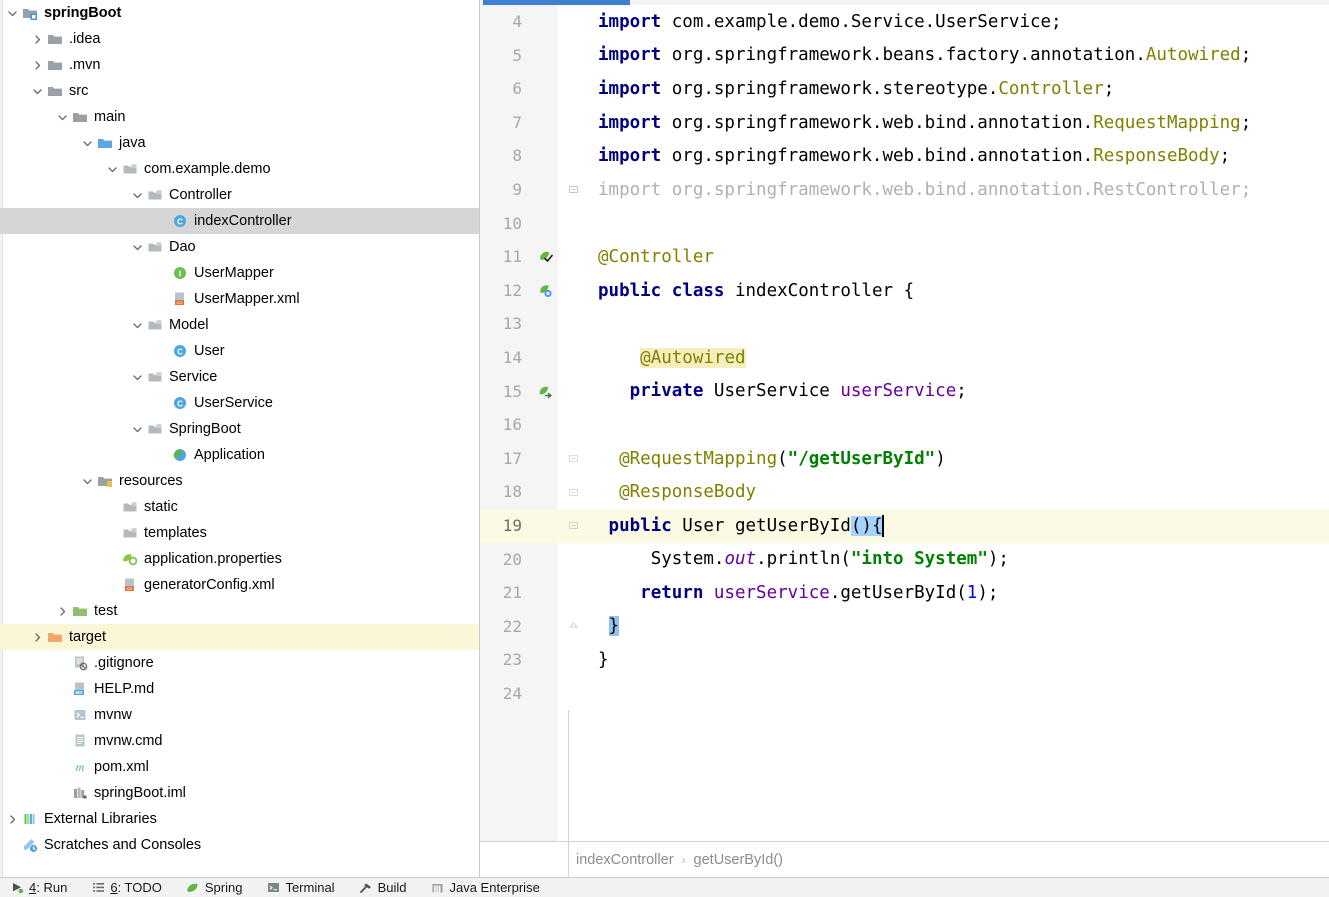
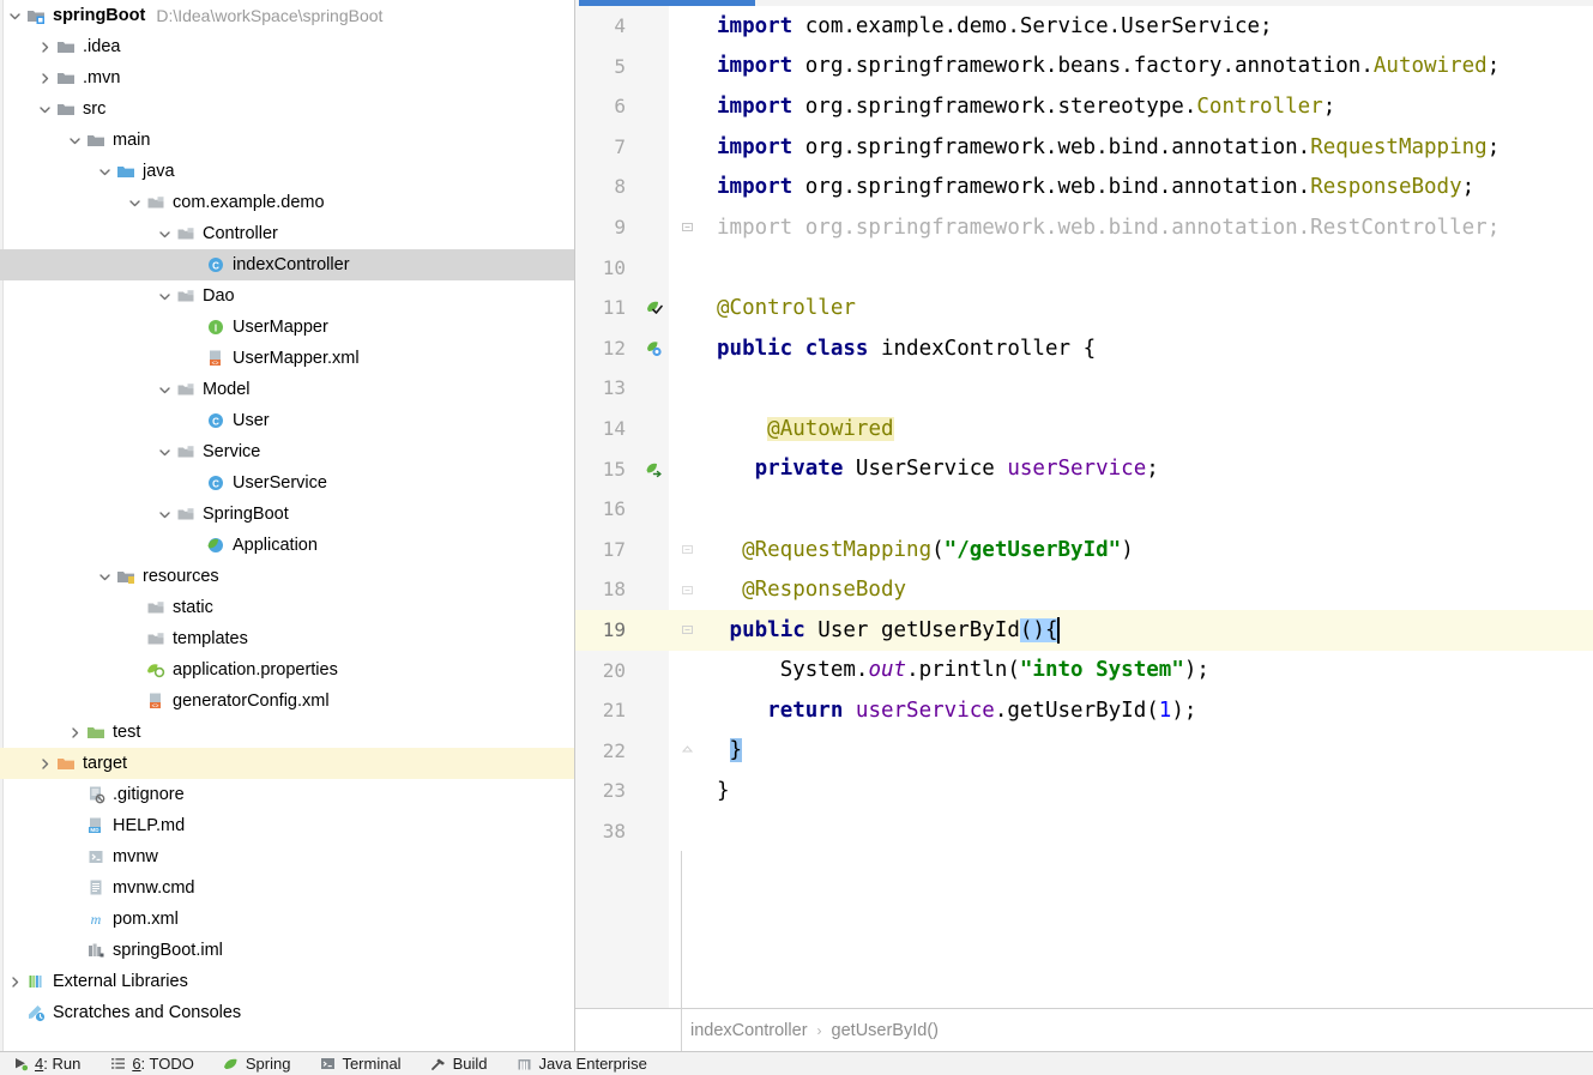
  springBoot
+ D:\Idea\workSpace\springBoot
  .idea
  .mvn
  src
  main
  java
  com.example.demo
  Controller
  C
  indexController
  Dao
  I
  UserMapper
  UserMapper.xml
  Model
  C
  User
  Service
  C
  UserService
  SpringBoot
  Application
  resources
  static
  templates
  application.properties
  generatorConfig.xml
  test
  target
  .gitignore
  HELP.md
  mvnw
  mvnw.cmd
  m
  pom.xml
  springBoot.iml
  External Libraries
  Scratches and Consoles
  4
  import com.example.demo.Service.UserService;
  5
  import org.springframework.beans.factory.annotation.Autowired;
  6
  import org.springframework.stereotype.Controller;
  7
  import org.springframework.web.bind.annotation.RequestMapping;
  8
  import org.springframework.web.bind.annotation.ResponseBody;
  9
  import org.springframework.web.bind.annotation.RestController;
  10
  11
  @Controller
  12
  public class indexController {
  13
  14
  @Autowired
  15
  private UserService userService;
  16
  17
  @RequestMapping("/getUserById")
  18
  @ResponseBody
  19
  public User getUserById(){
  20
  System.out.println("into System");
  21
  return userService.getUserById(1);
  22
  }
  23
  }
- 24
+ 38
  indexController
  ›
  getUserById()
  4: Run
  6: TODO
  Spring
  Terminal
  Build
  Java Enterprise
